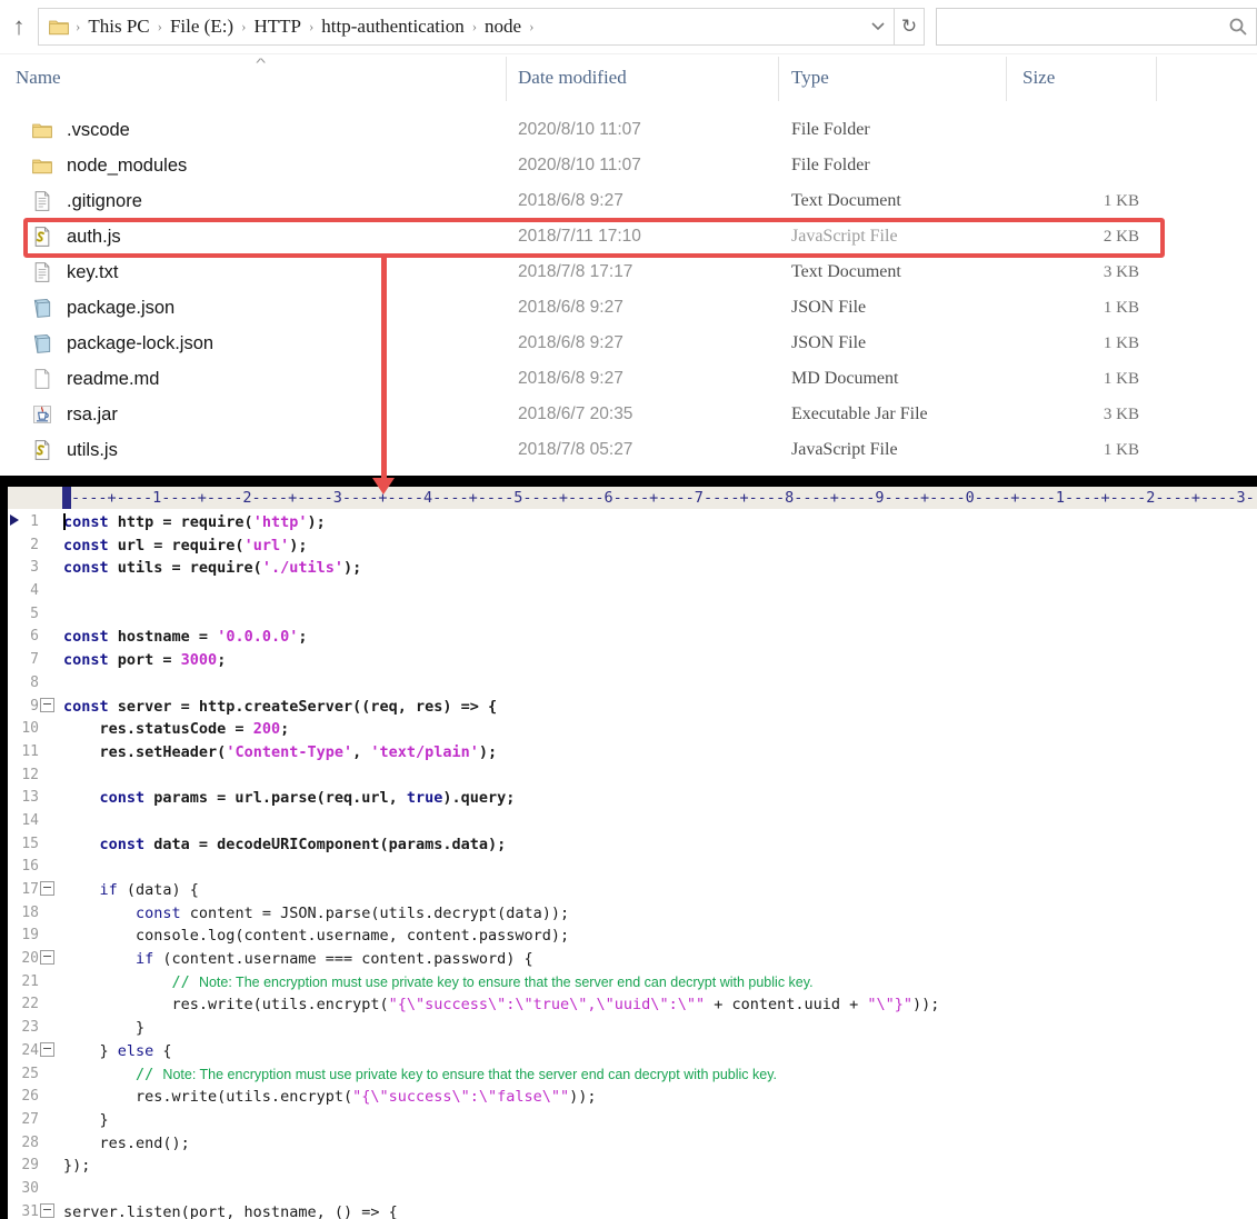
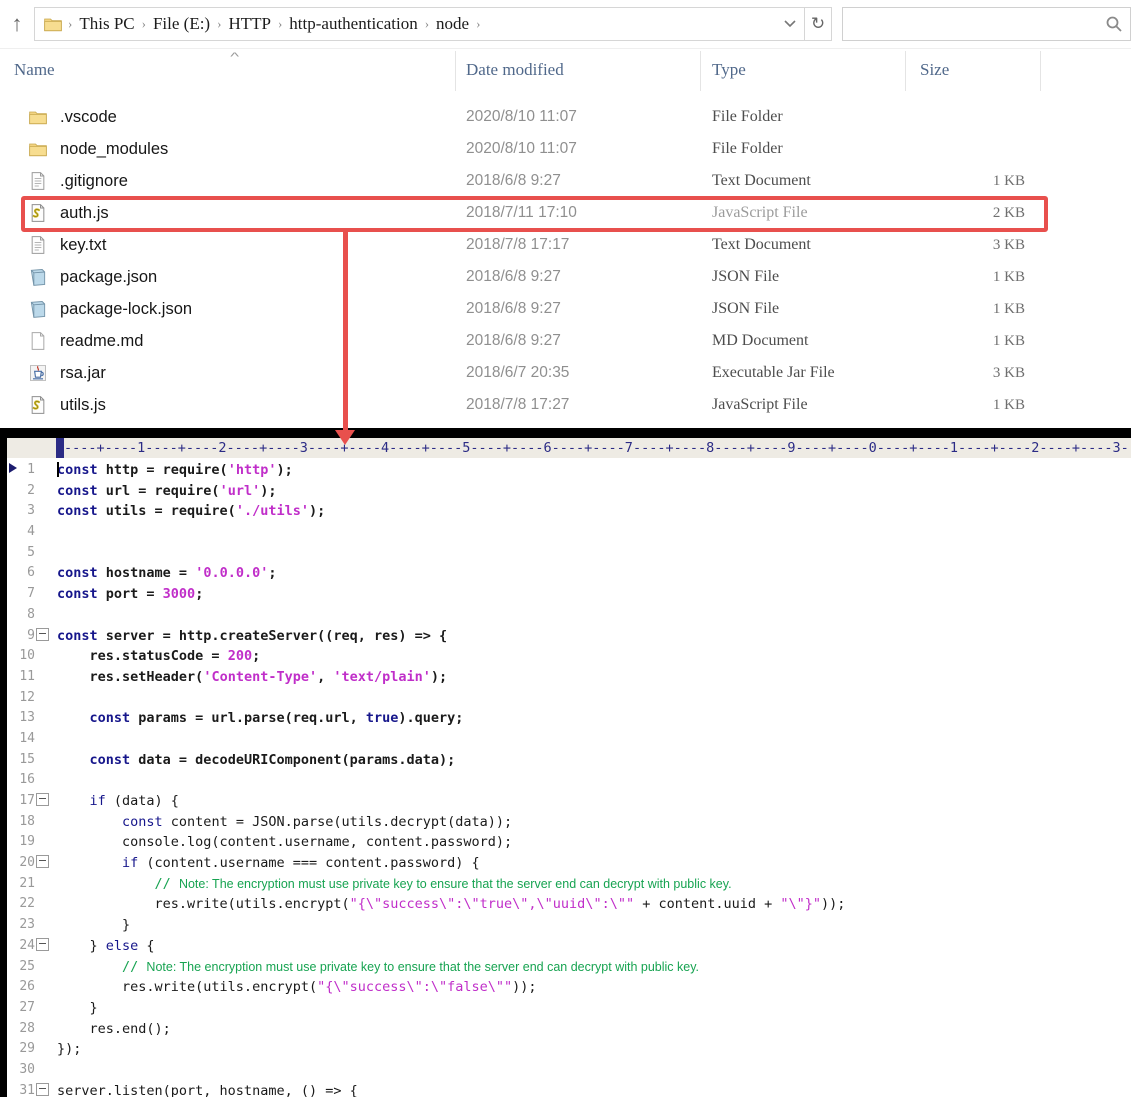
  ↑
  ›
  This PC
  ›
  File (E:)
  ›
  HTTP
  ›
  http-authentication
  ›
  node
  ›
  ↻
  Name
  ^
  Date modified
  Type
  Size
  .vscode
  2020/8/10 11:07
  File Folder
  node_modules
  2020/8/10 11:07
  File Folder
  .gitignore
  2018/6/8 9:27
  Text Document
  1 KB
  auth.js
  2018/7/11 17:10
  JavaScript File
  2 KB
  key.txt
  2018/7/8 17:17
  Text Document
  3 KB
  package.json
  2018/6/8 9:27
  JSON File
  1 KB
  package-lock.json
  2018/6/8 9:27
  JSON File
  1 KB
  readme.md
  2018/6/8 9:27
  MD Document
  1 KB
  rsa.jar
  2018/6/7 20:35
  Executable Jar File
  3 KB
  utils.js
- 2018/7/8 05:27
+ 2018/7/8 17:27
  JavaScript File
  1 KB
  ----+----1----+----2----+----3----+----4----+----5----+----6----+----7----+----8----+----9----+----0----+----1----+----2----+----3-
  1
  const http = require('http');
  2
  const url = require('url');
  3
  const utils = require('./utils');
  4
  5
  6
  const hostname = '0.0.0.0';
  7
  const port = 3000;
  8
  9
  const server = http.createServer((req, res) => {
  10
  res.statusCode = 200;
  11
  res.setHeader('Content-Type', 'text/plain');
  12
  13
  const params = url.parse(req.url, true).query;
  14
  15
  const data = decodeURIComponent(params.data);
  16
  17
  if (data) {
  18
  const content = JSON.parse(utils.decrypt(data));
  19
  console.log(content.username, content.password);
  20
  if (content.username === content.password) {
  21
  // Note: The encryption must use private key to ensure that the server end can decrypt with public key.
  22
  res.write(utils.encrypt("{\"success\":\"true\",\"uuid\":\"" + content.uuid + "\"}"));
  23
  }
  24
  } else {
  25
  // Note: The encryption must use private key to ensure that the server end can decrypt with public key.
  26
  res.write(utils.encrypt("{\"success\":\"false\""));
  27
  }
  28
  res.end();
  29
  });
  30
  31
  server.listen(port, hostname, () => {
